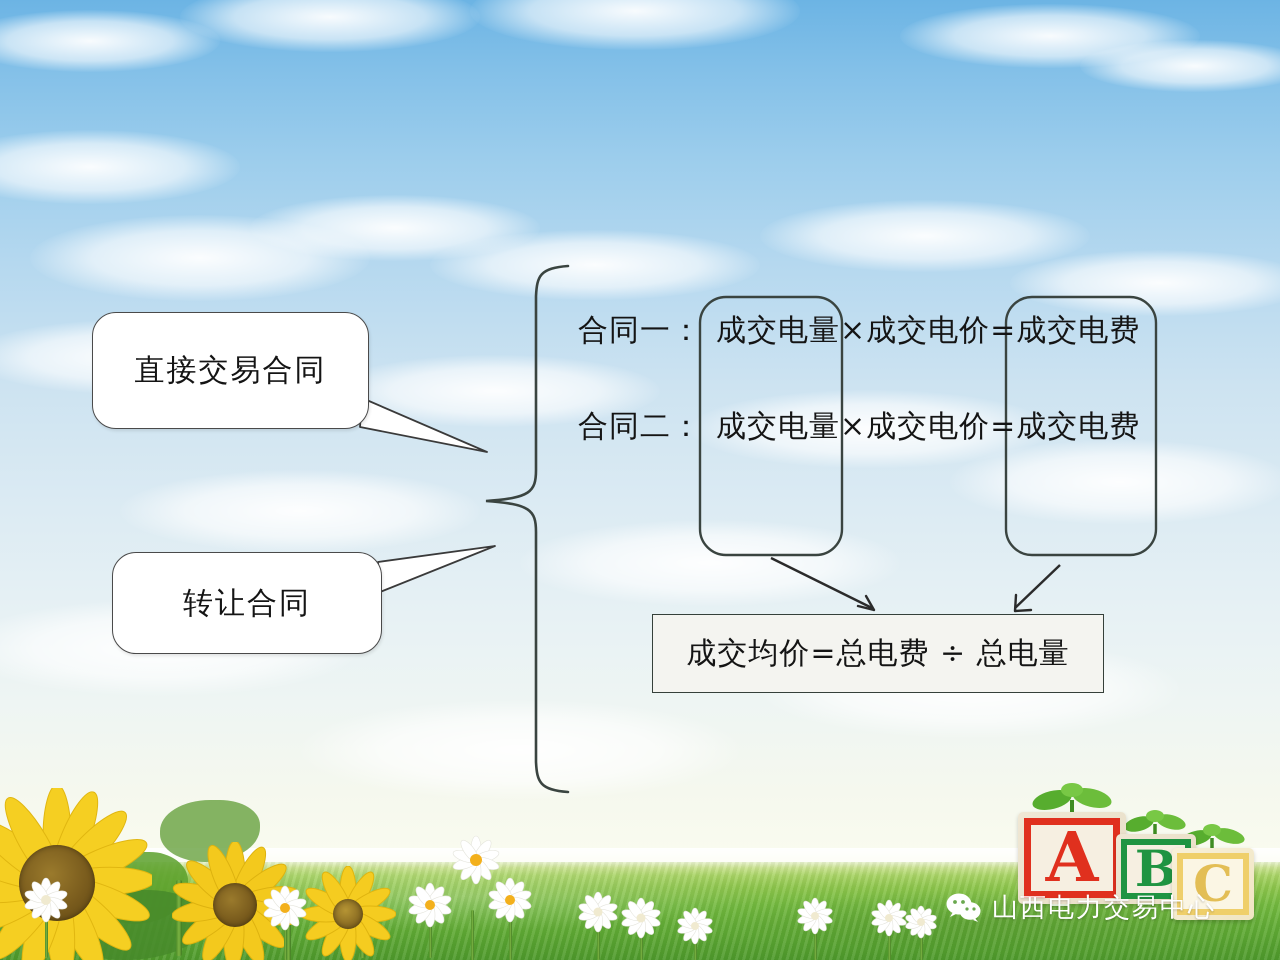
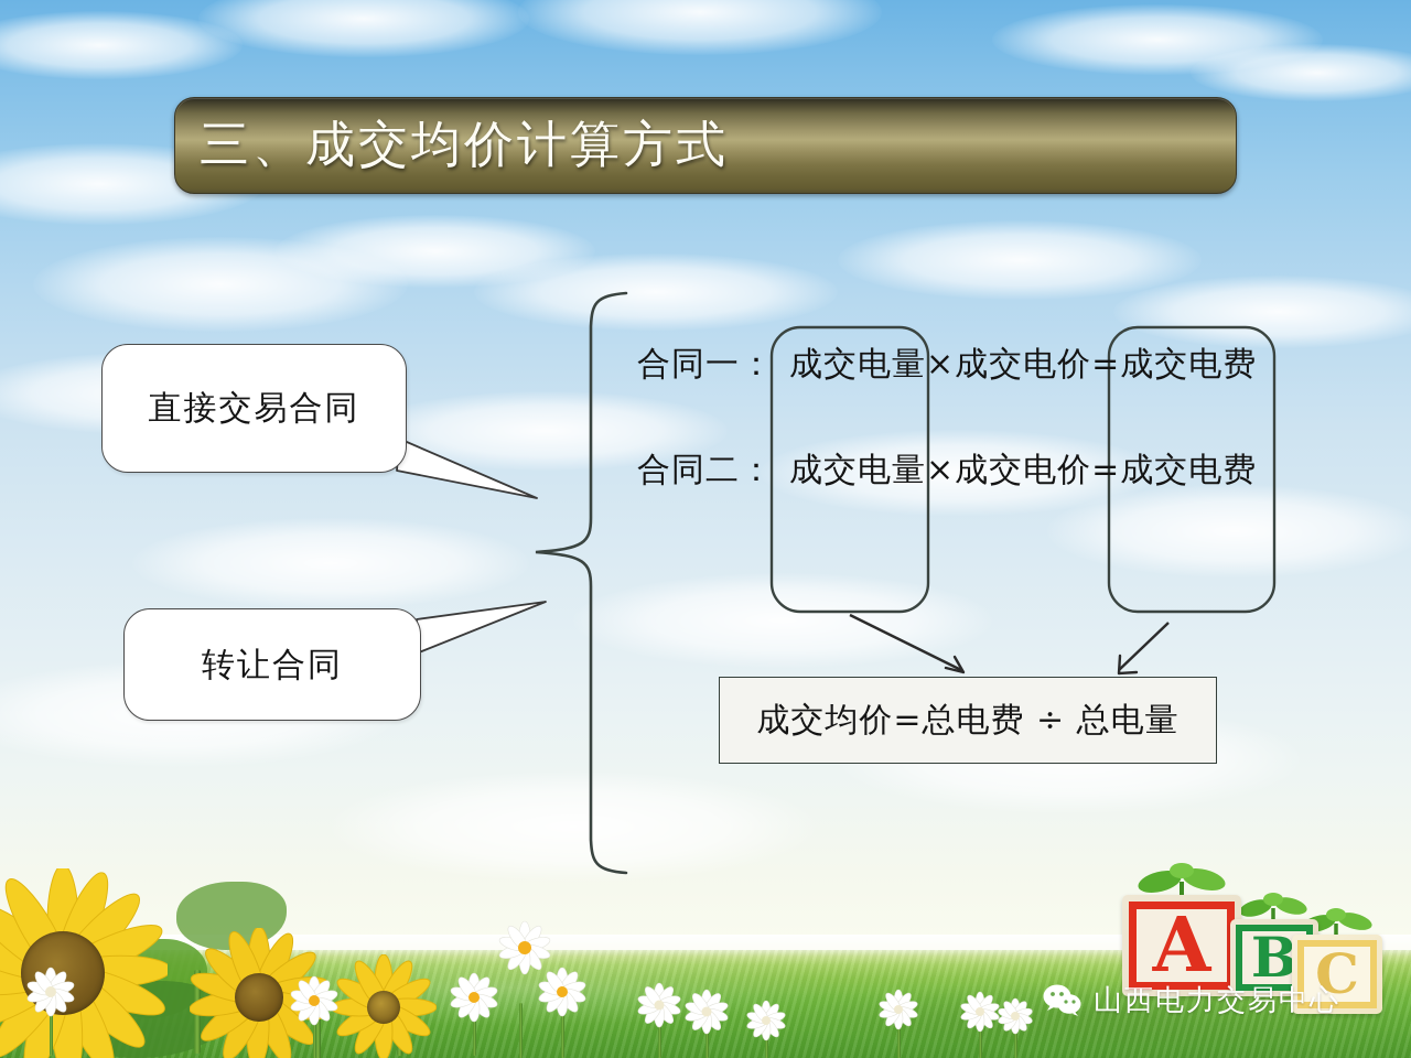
  A
  B
  C
+ 三、成交均价计算方式
  直接交易合同
  转让合同
  合同一： 成交电量×成交电价=成交电费
  合同二： 成交电量×成交电价=成交电费
  成交均价=总电费 ÷ 总电量
  山西电力交易中心
